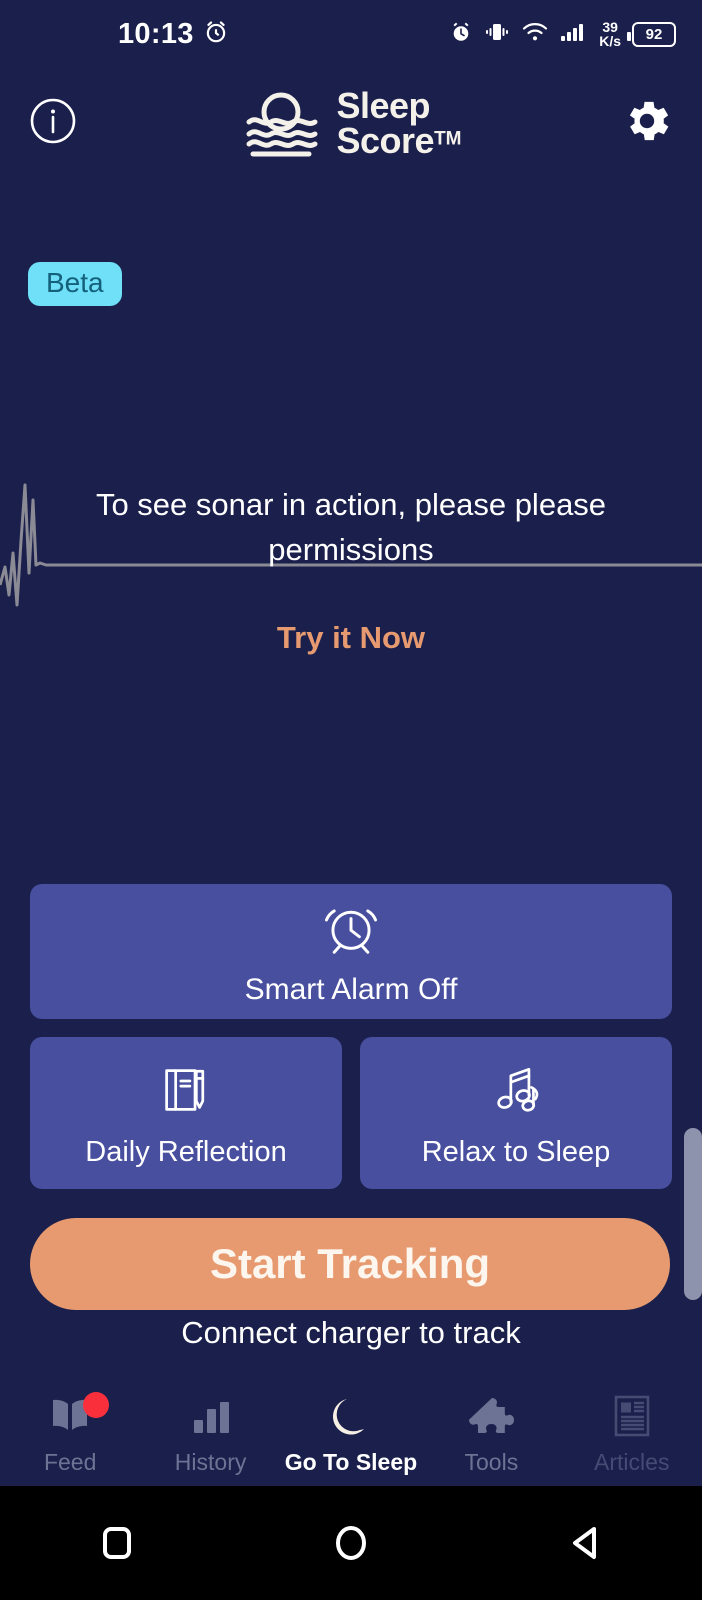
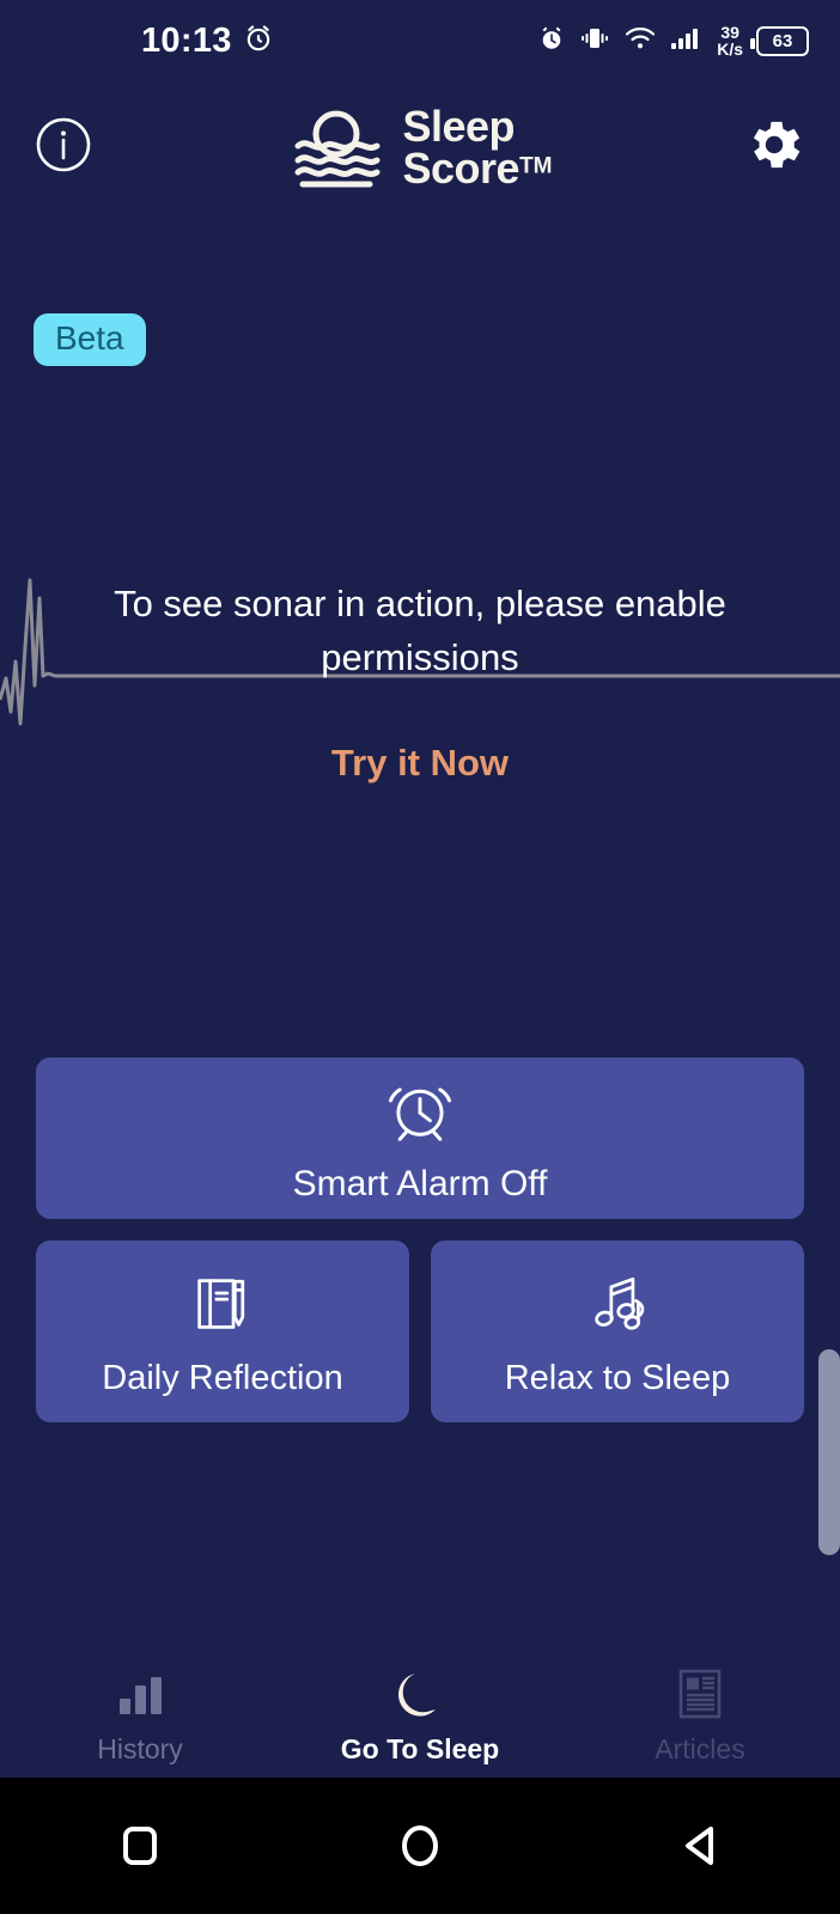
  10:13
  39
  K/s
- 92
+ 63
  Sleep
  ScoreTM
  Beta
- To see sonar in action, please please permissions
+ To see sonar in action, please enable permissions
  Try it Now
  Smart Alarm Off
  Daily Reflection
  Relax to Sleep
- Start Tracking
- Connect charger to track
- Feed
  History
  Go To Sleep
- Tools
  Articles
